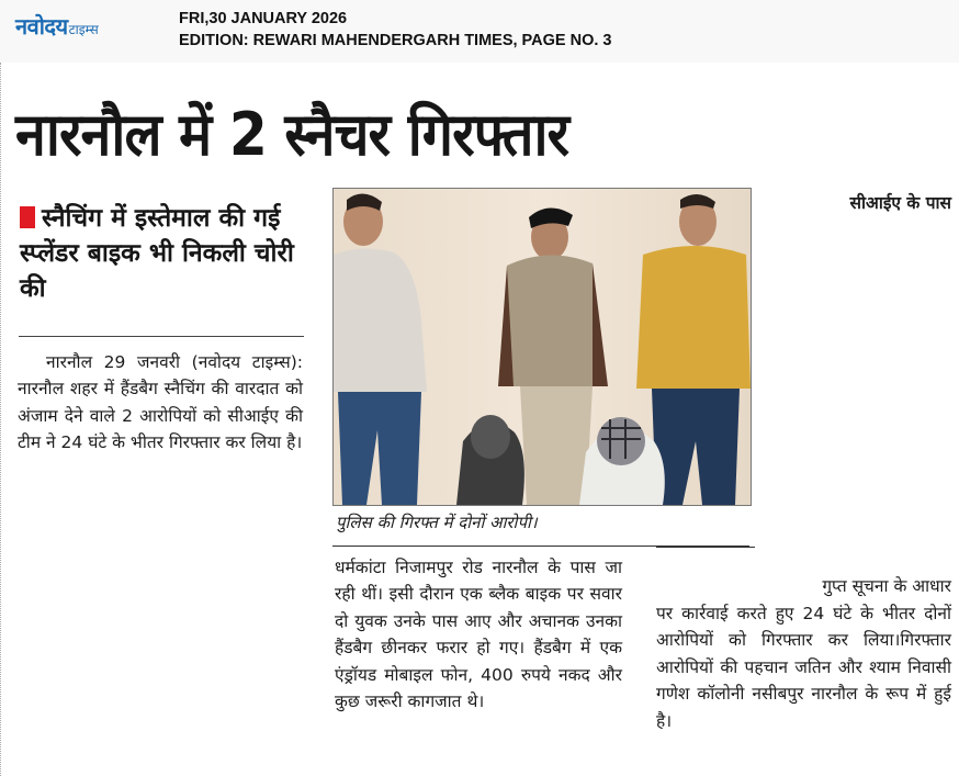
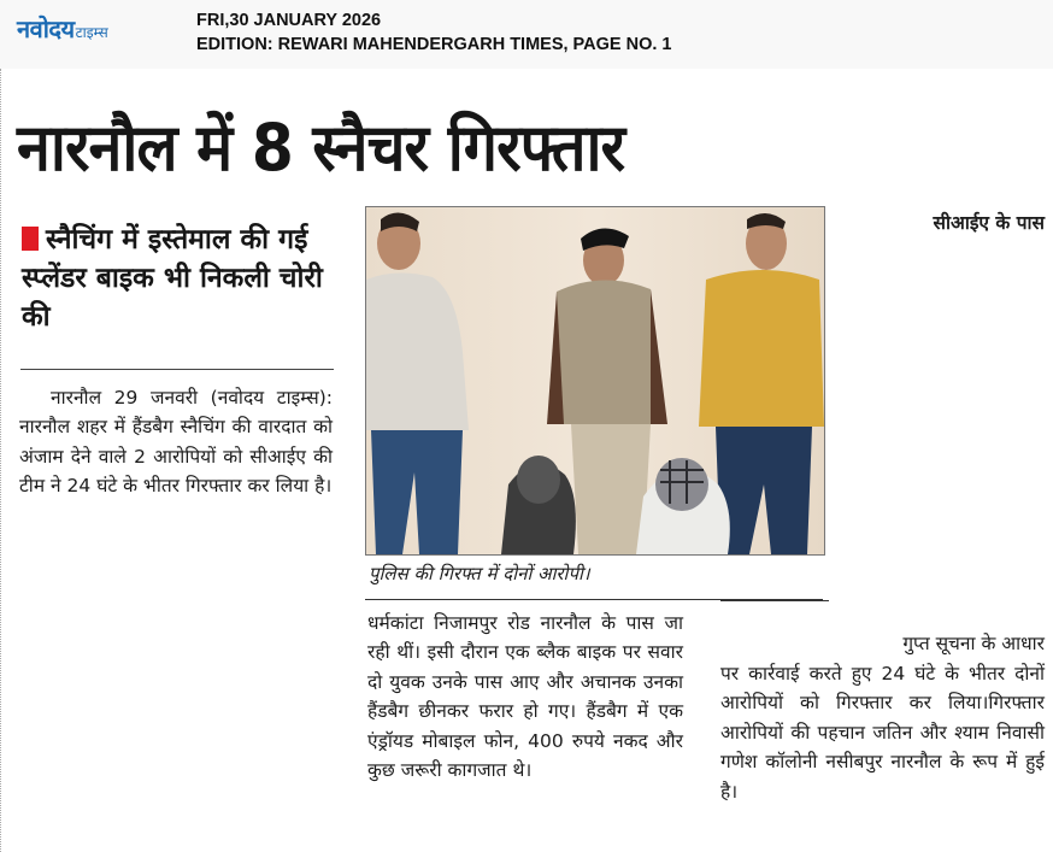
  नवोदय
  टाइम्स
  FRI,30 JANUARY 2026
- EDITION: REWARI MAHENDERGARH TIMES, PAGE NO. 3
+ EDITION: REWARI MAHENDERGARH TIMES, PAGE NO. 1
- नारनौल में 2 स्नैचर गिरफ्तार
+ नारनौल में 8 स्नैचर गिरफ्तार
  स्नैचिंग में इस्तेमाल की गई स्प्लेंडर बाइक भी निकली चोरी की
  नारनौल 29 जनवरी (नवोदय टाइम्स): नारनौल शहर में हैंडबैग स्नैचिंग की वारदात को अंजाम देने वाले 2 आरोपियों को सीआईए की टीम ने 24 घंटे के भीतर गिरफ्तार कर लिया है।
  पुलिस की गिरफ्त में दोनों आरोपी।
  धर्मकांटा निजामपुर रोड नारनौल के पास जा रही थीं। इसी दौरान एक ब्लैक बाइक पर सवार दो युवक उनके पास आए और अचानक उनका हैंडबैग छीनकर फरार हो गए। हैंडबैग में एक एंड्रॉयड मोबाइल फोन, 400 रुपये नकद और कुछ जरूरी कागजात थे।
  सीआईए के पास
  गुप्त सूचना के आधार
  पर कार्रवाई करते हुए 24 घंटे के भीतर दोनों आरोपियों को गिरफ्तार कर लिया।गिरफ्तार आरोपियों की पहचान जतिन और श्याम निवासी गणेश कॉलोनी नसीबपुर नारनौल के रूप में हुई है।
